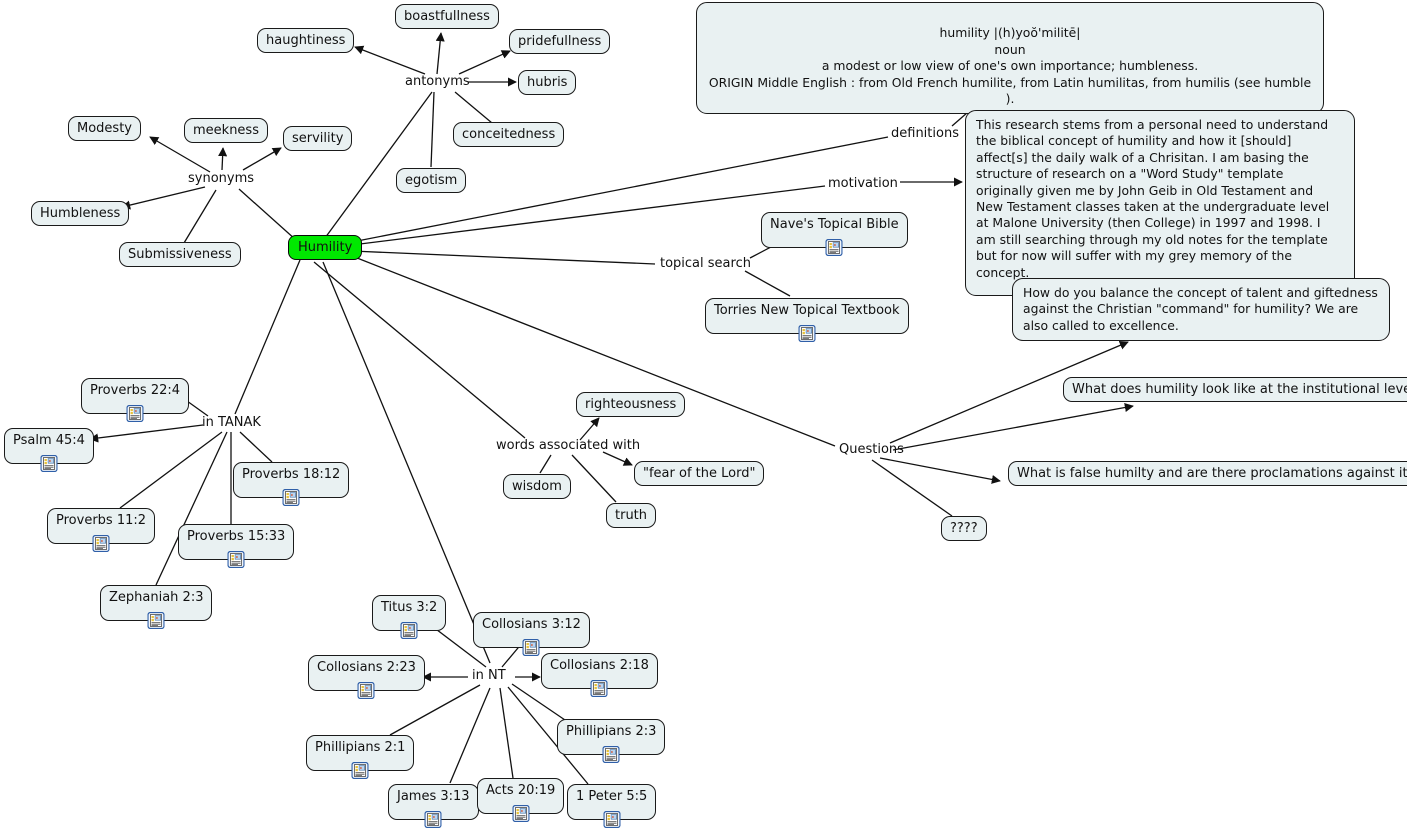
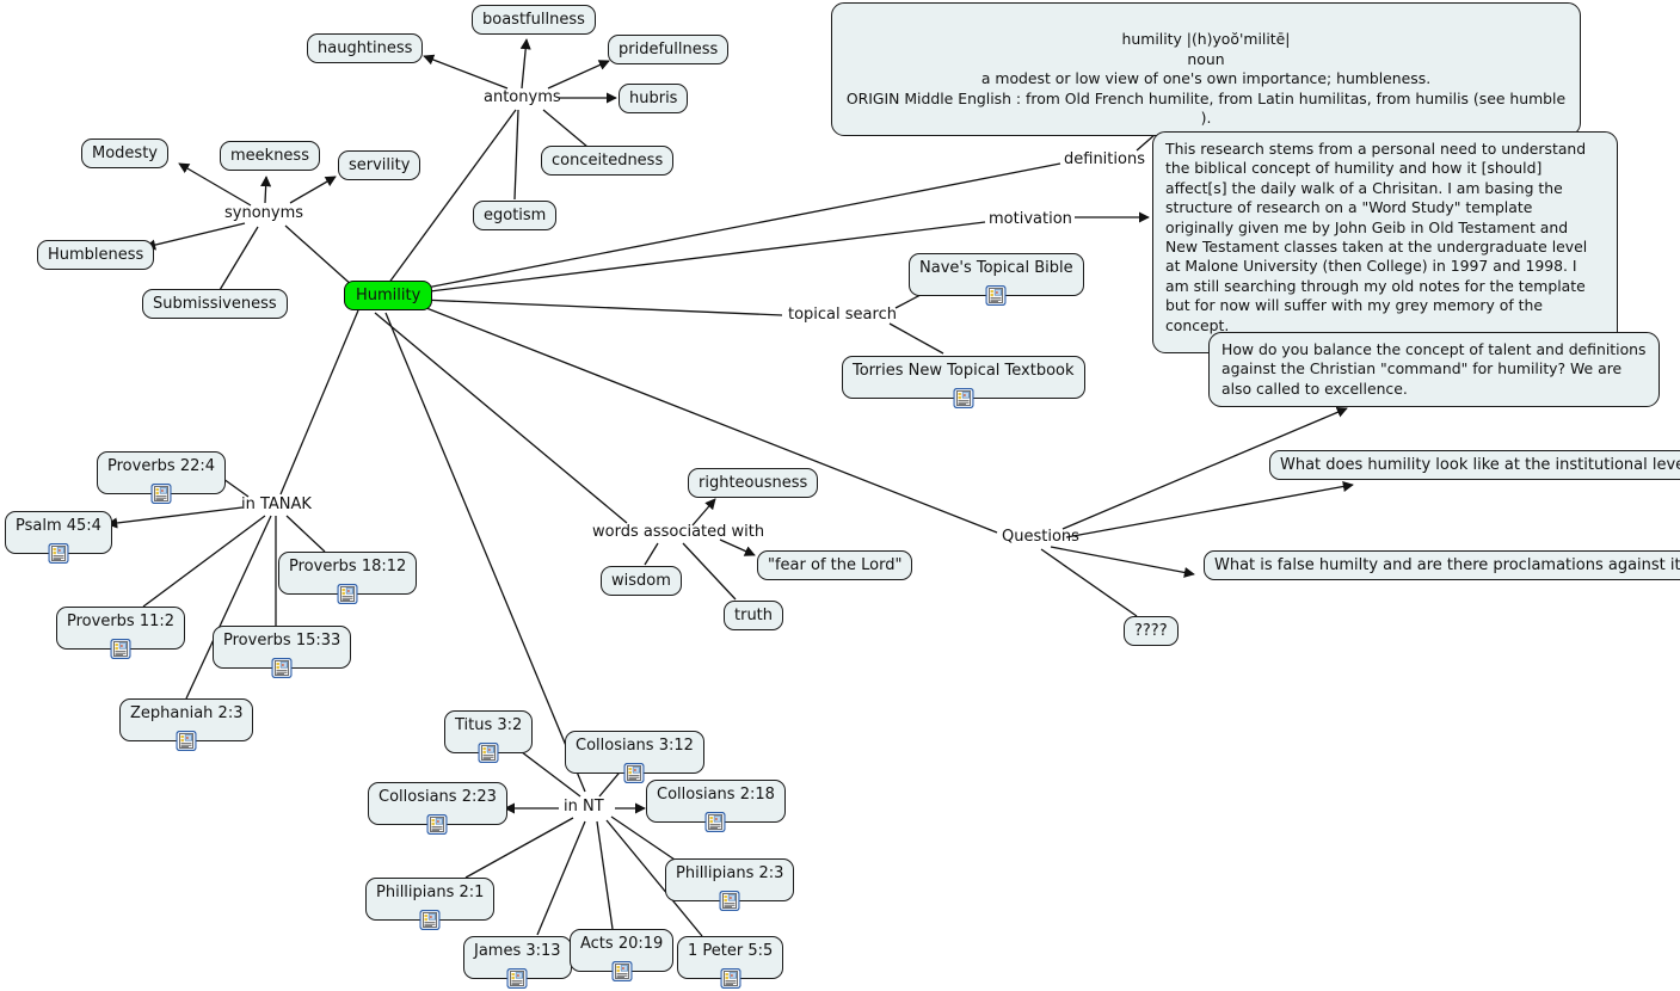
  Humility
  antonyms
  synonyms
  definitions
  motivation
  topical search
  in TANAK
  in NT
  words associated with
  Questions
  boastfullness
  haughtiness
  pridefullness
  hubris
  conceitedness
  egotism
  Modesty
  meekness
  servility
  Humbleness
  Submissiveness
  humility |(h)yoŏ'militē|
  noun
  a modest or low view of one's own importance; humbleness.
  ORIGIN Middle English : from Old French humilite, from Latin humilitas, from humilis (see humble ).
  This research stems from a personal need to understand the biblical concept of humility and how it [should] affect[s] the daily walk of a Chrisitan. I am basing the structure of research on a "Word Study" template originally given me by John Geib in Old Testament and New Testament classes taken at the undergraduate level at Malone University (then College) in 1997 and 1998. I am still searching through my old notes for the template but for now will suffer with my grey memory of the concept.
  Nave's Topical Bible
  Torries New Topical Textbook
- How do you balance the concept of talent and giftedness against the Christian "command" for humility? We are also called to excellence.
+ How do you balance the concept of talent and definitions against the Christian "command" for humility? We are also called to excellence.
  What does humility look like at the institutional lev
  What is false humilty and are there proclamations against it
  ????
  righteousness
  "fear of the Lord"
  wisdom
  truth
  Proverbs 22:4
  Psalm 45:4
  Proverbs 18:12
  Proverbs 11:2
  Proverbs 15:33
  Zephaniah 2:3
  Titus 3:2
  Collosians 3:12
  Collosians 2:23
  Collosians 2:18
  Phillipians 2:1
  Phillipians 2:3
  James 3:13
  Acts 20:19
  1 Peter 5:5
